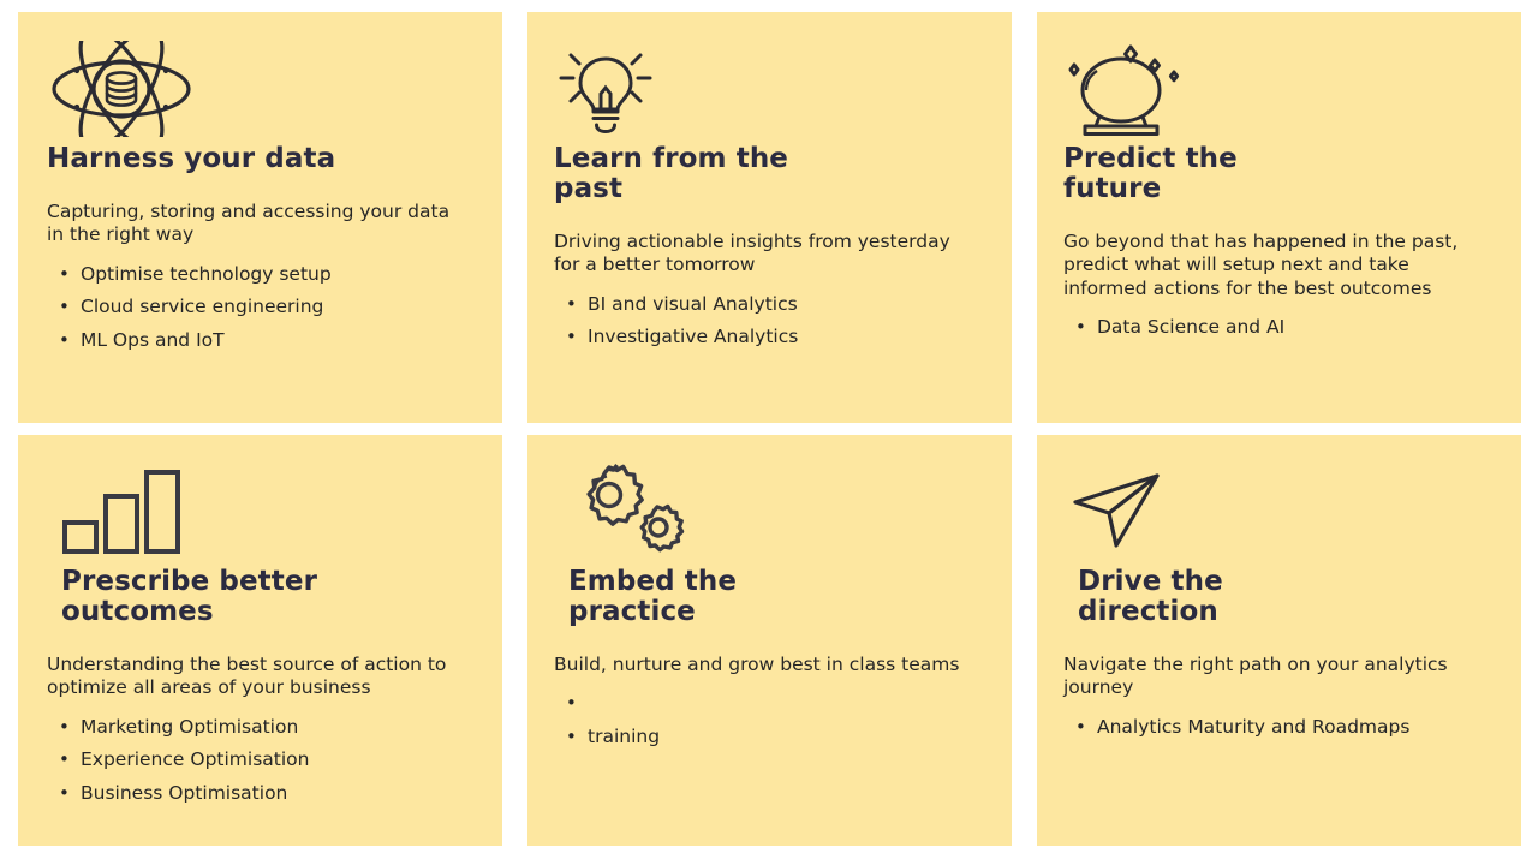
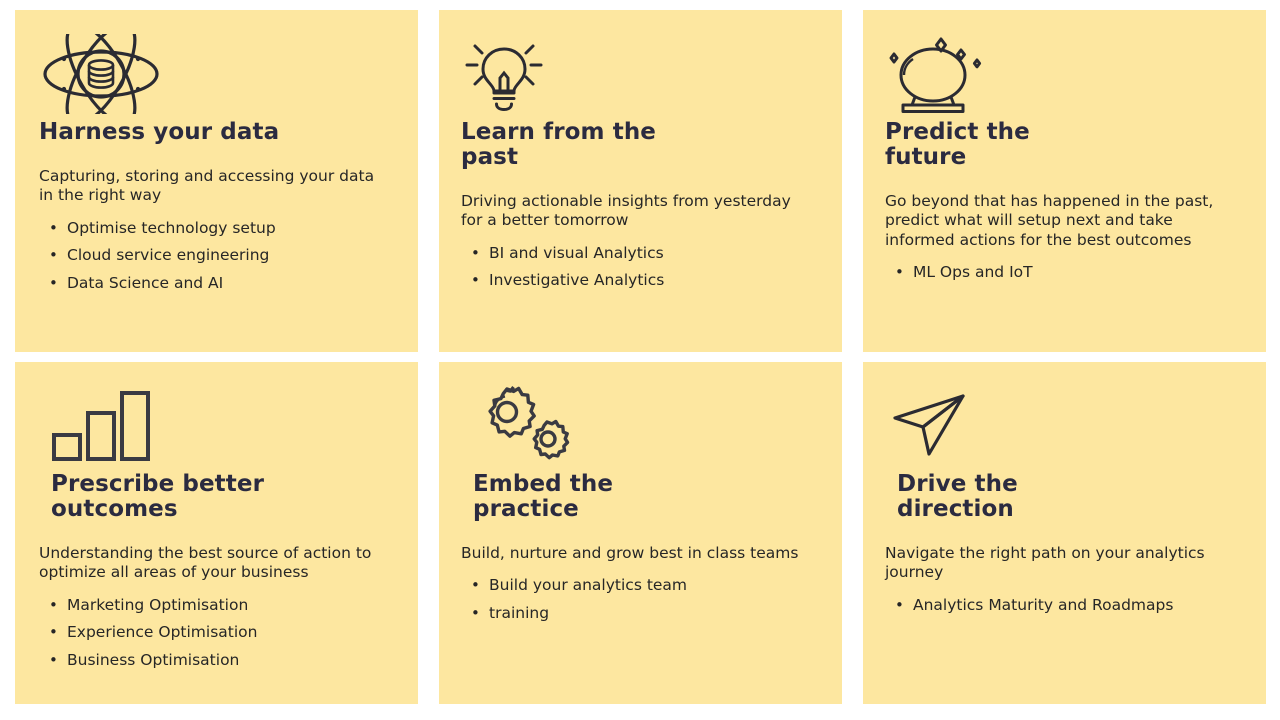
  Harness your data
  Capturing, storing and accessing your data in the right way
  •
  Optimise technology setup
  •
  Cloud service engineering
  •
- ML Ops and IoT
+ Data Science and AI
  Learn from the past
  Driving actionable insights from yesterday for a better tomorrow
  •
  BI and visual Analytics
  •
  Investigative Analytics
  Predict the future
  Go beyond that has happened in the past, predict what will setup next and take informed actions for the best outcomes
  •
- Data Science and AI
+ ML Ops and IoT
  Prescribe better outcomes
  Understanding the best source of action to optimize all areas of your business
  •
  Marketing Optimisation
  •
  Experience Optimisation
  •
  Business Optimisation
  Embed the practice
  Build, nurture and grow best in class teams
  •
+ Build your analytics team
  •
  training
  Drive the direction
  Navigate the right path on your analytics journey
  •
  Analytics Maturity and Roadmaps
